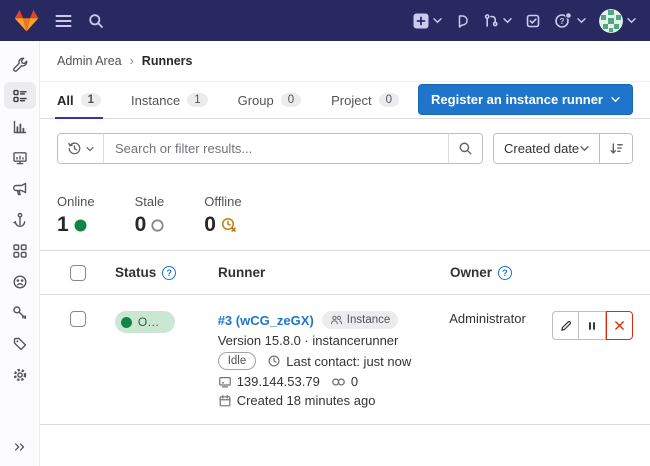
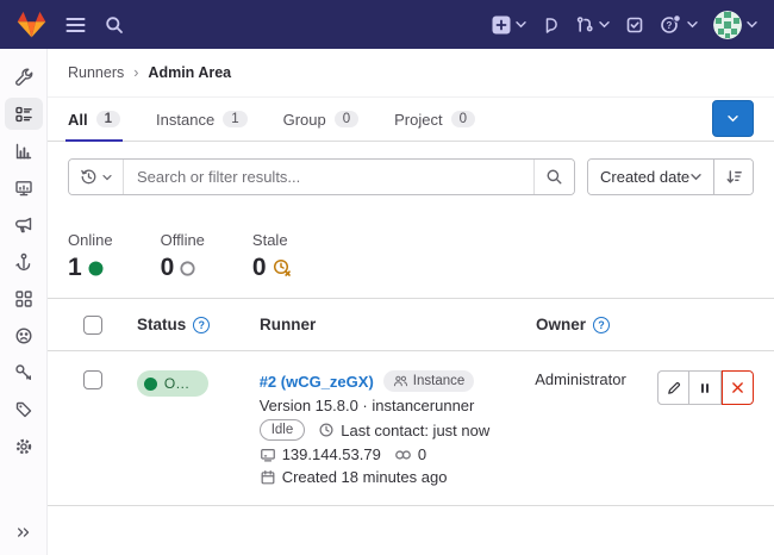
  ?
- Admin Area
+ Runners
  ›
- Runners
+ Admin Area
  All
  1
  Instance
  1
  Group
  0
  Project
  0
- Register an instance runner
  Search or filter results...
  Created date
  Online
  1
- Stale
+ Offline
  0
- Offline
+ Stale
  0
  Status
  ?
  Runner
  Owner
  ?
  Onlin
- #3 (wCG_zeGX)
+ #2 (wCG_zeGX)
  Instance
  Version 15.8.0 · instancerunner
  Idle
  Last contact: just now
  139.144.53.79
  0
  Created 18 minutes ago
  Administrator
